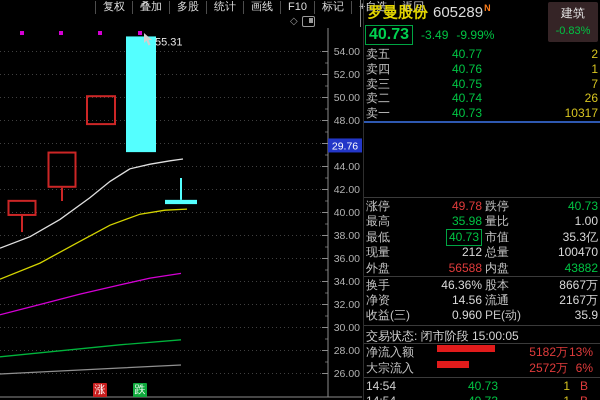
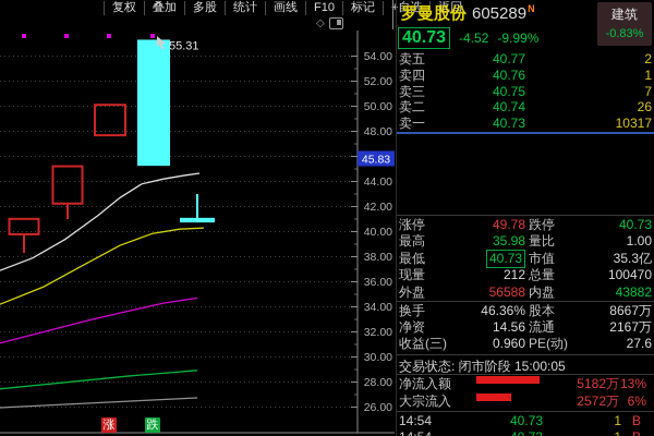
  复权
  叠加
  多股
  统计
  画线
  F10
  标记
  返回
  ◇
  罗曼股份 605289N
  建筑
  -0.83%
  40.73
- -3.49
+ -4.52
  -9.99%
  54.00
  52.00
  50.00
  48.00
  44.00
  42.00
  40.00
  38.00
  36.00
  34.00
  32.00
  30.00
  28.00
  26.00
  55.31
- 29.76
+ 45.83
  涨
  跌
  卖五
  40.77
  2
  卖四
  40.76
  1
  卖三
  40.75
  7
  卖二
  40.74
  26
  卖一
  40.73
  10317
  涨停
  49.78
  跌停
  40.73
  最高
  35.98
  量比
  1.00
  最低
  40.73
  市值
  35.3亿
  现量
  212
  总量
  100470
  外盘
  56588
  内盘
  43882
  换手
  46.36%
  股本
  8667万
  净资
  14.56
  流通
  2167万
  收益(三)
  0.960
  PE(动)
- 35.9
+ 27.6
  交易状态: 闭市阶段 15:00:05
  净流入额
  5182万
  13%
  大宗流入
  2572万
  6%
  14:54
  40.73
  1
  B
